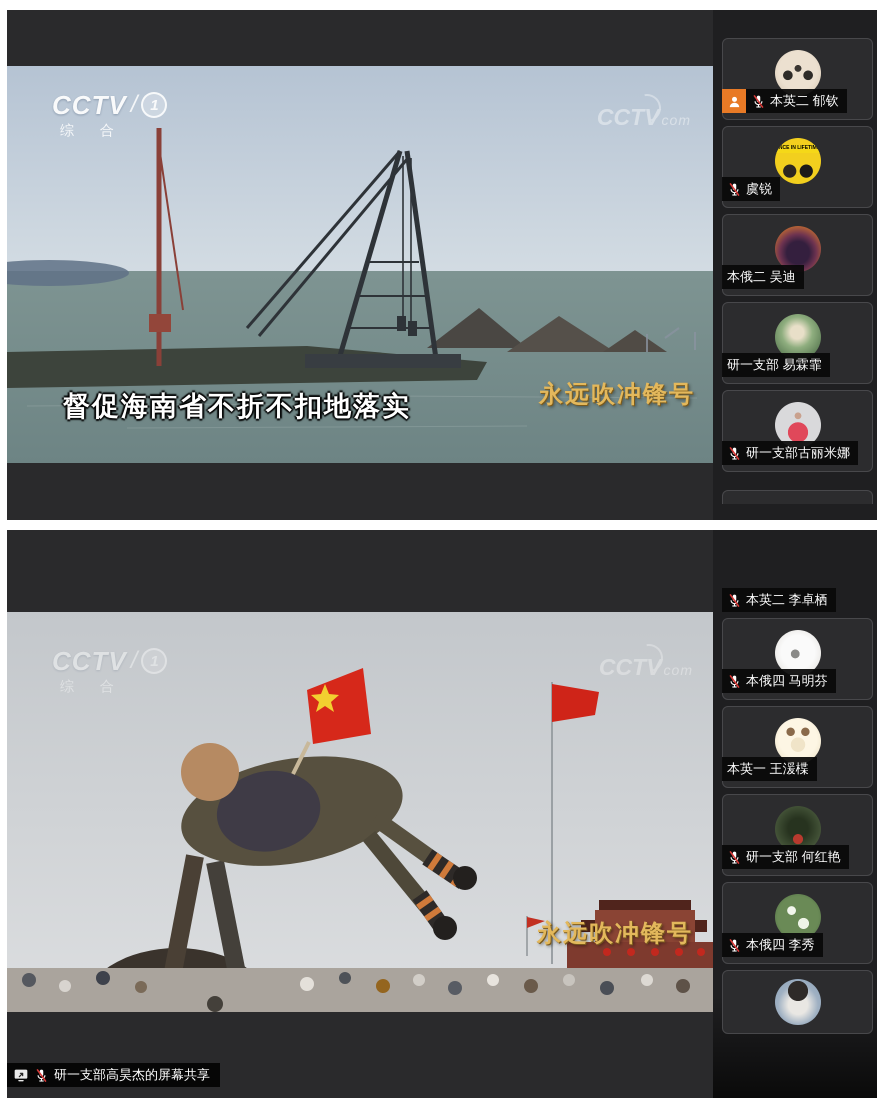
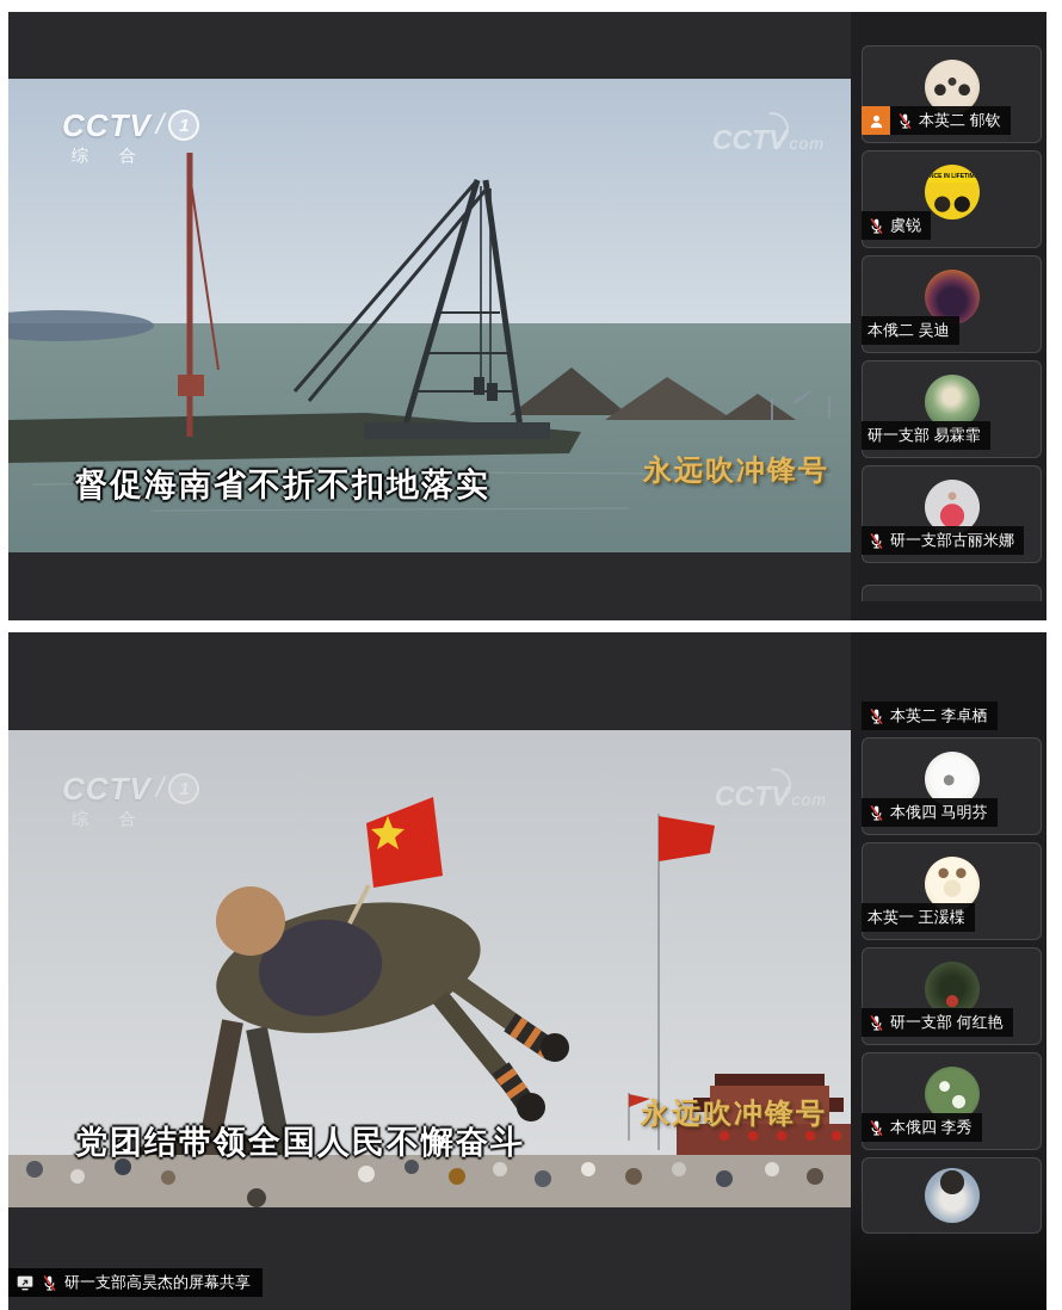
  CCTV
  /
  1
  综 合
  CCTV com
  督促海南省不折不扣地落实
  永远吹冲锋号
  本英二 郁钦
  虞锐
  本俄二 吴迪
  研一支部 易霖霏
  研一支部古丽米娜
  CCTV
  /
  综 合
+ 党团结带领全国人民不懈奋斗
  永远吹冲锋号
  研一支部高昊杰的屏幕共享
  本英二 李卓栖
  本俄四 马明芬
  本英一 王湲楪
  研一支部 何红艳
  本俄四 李秀
